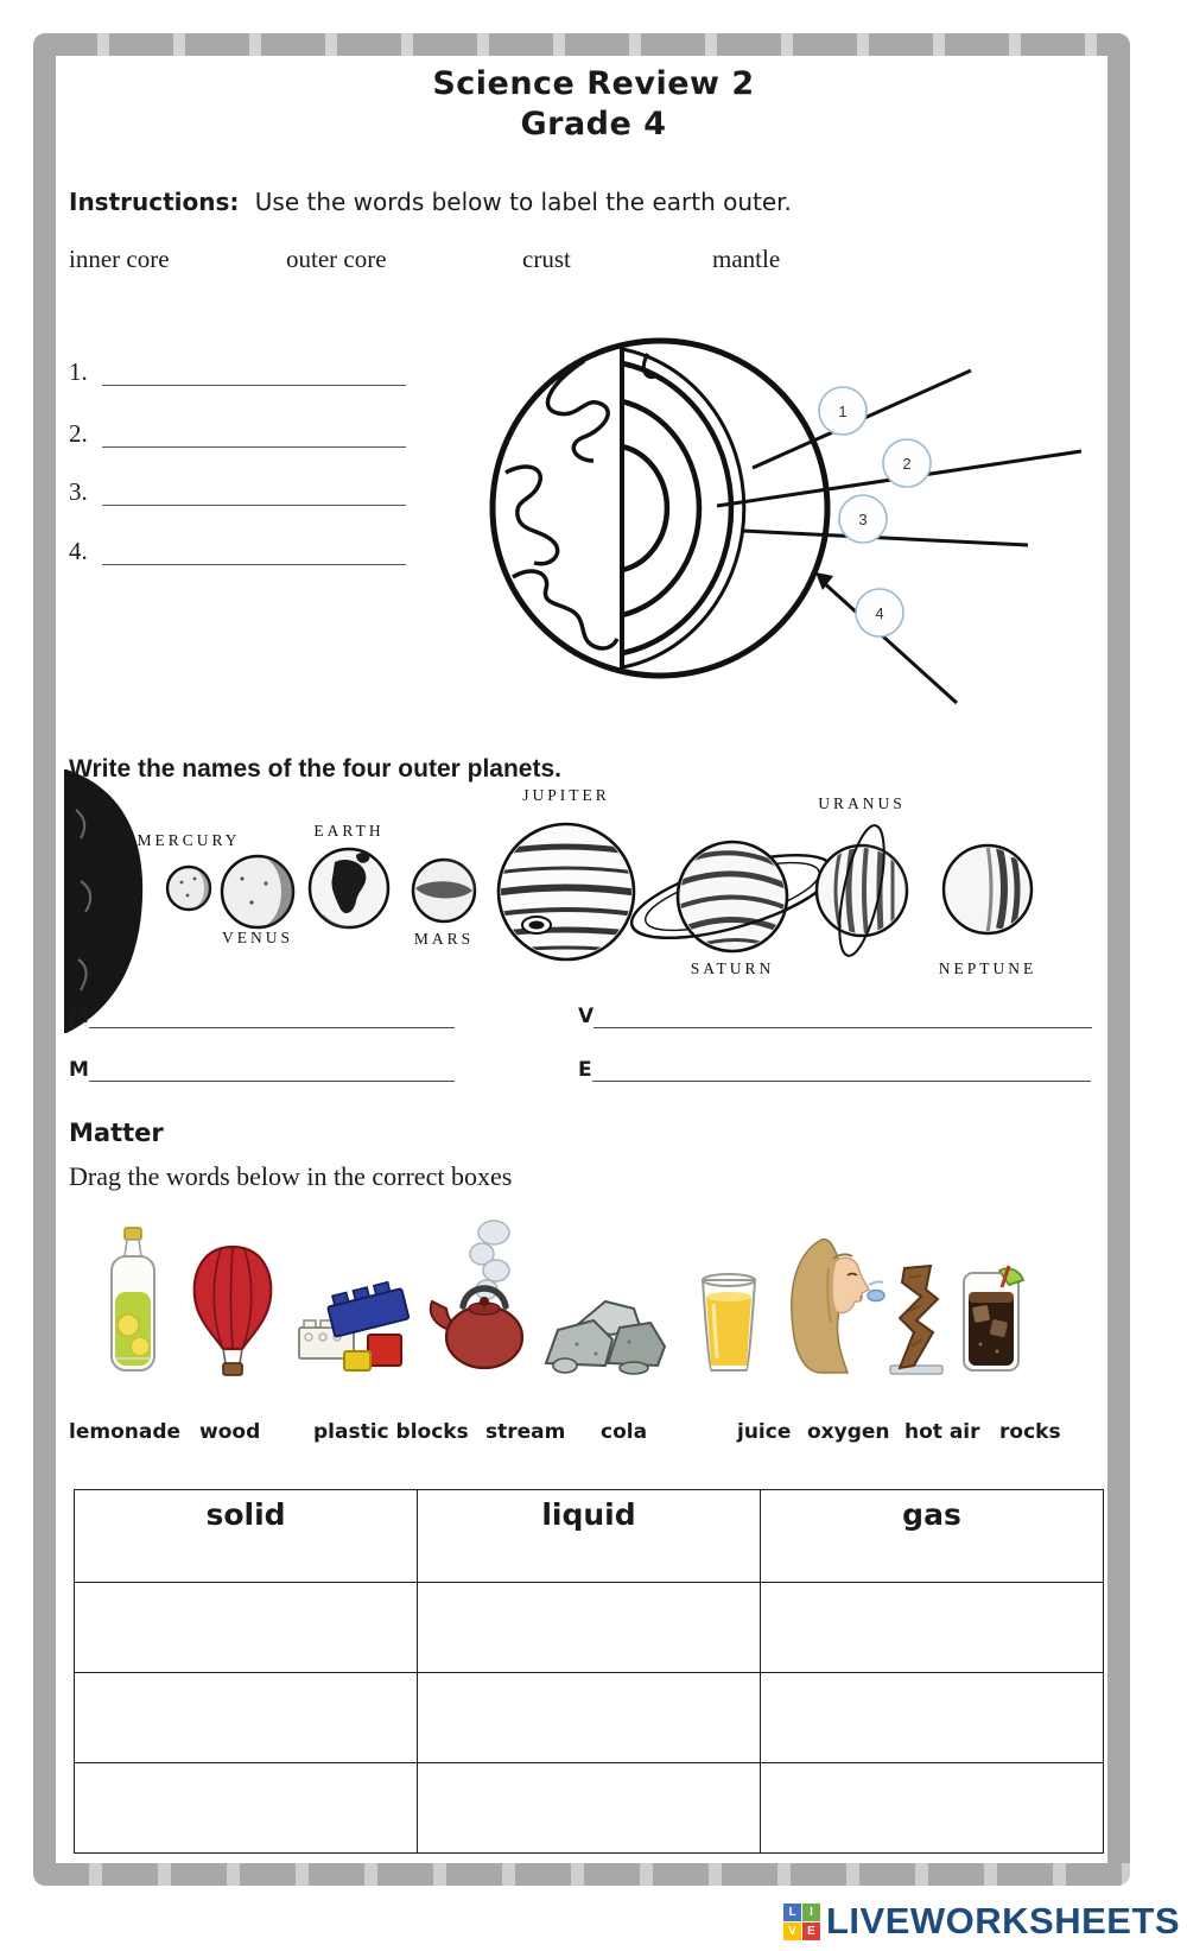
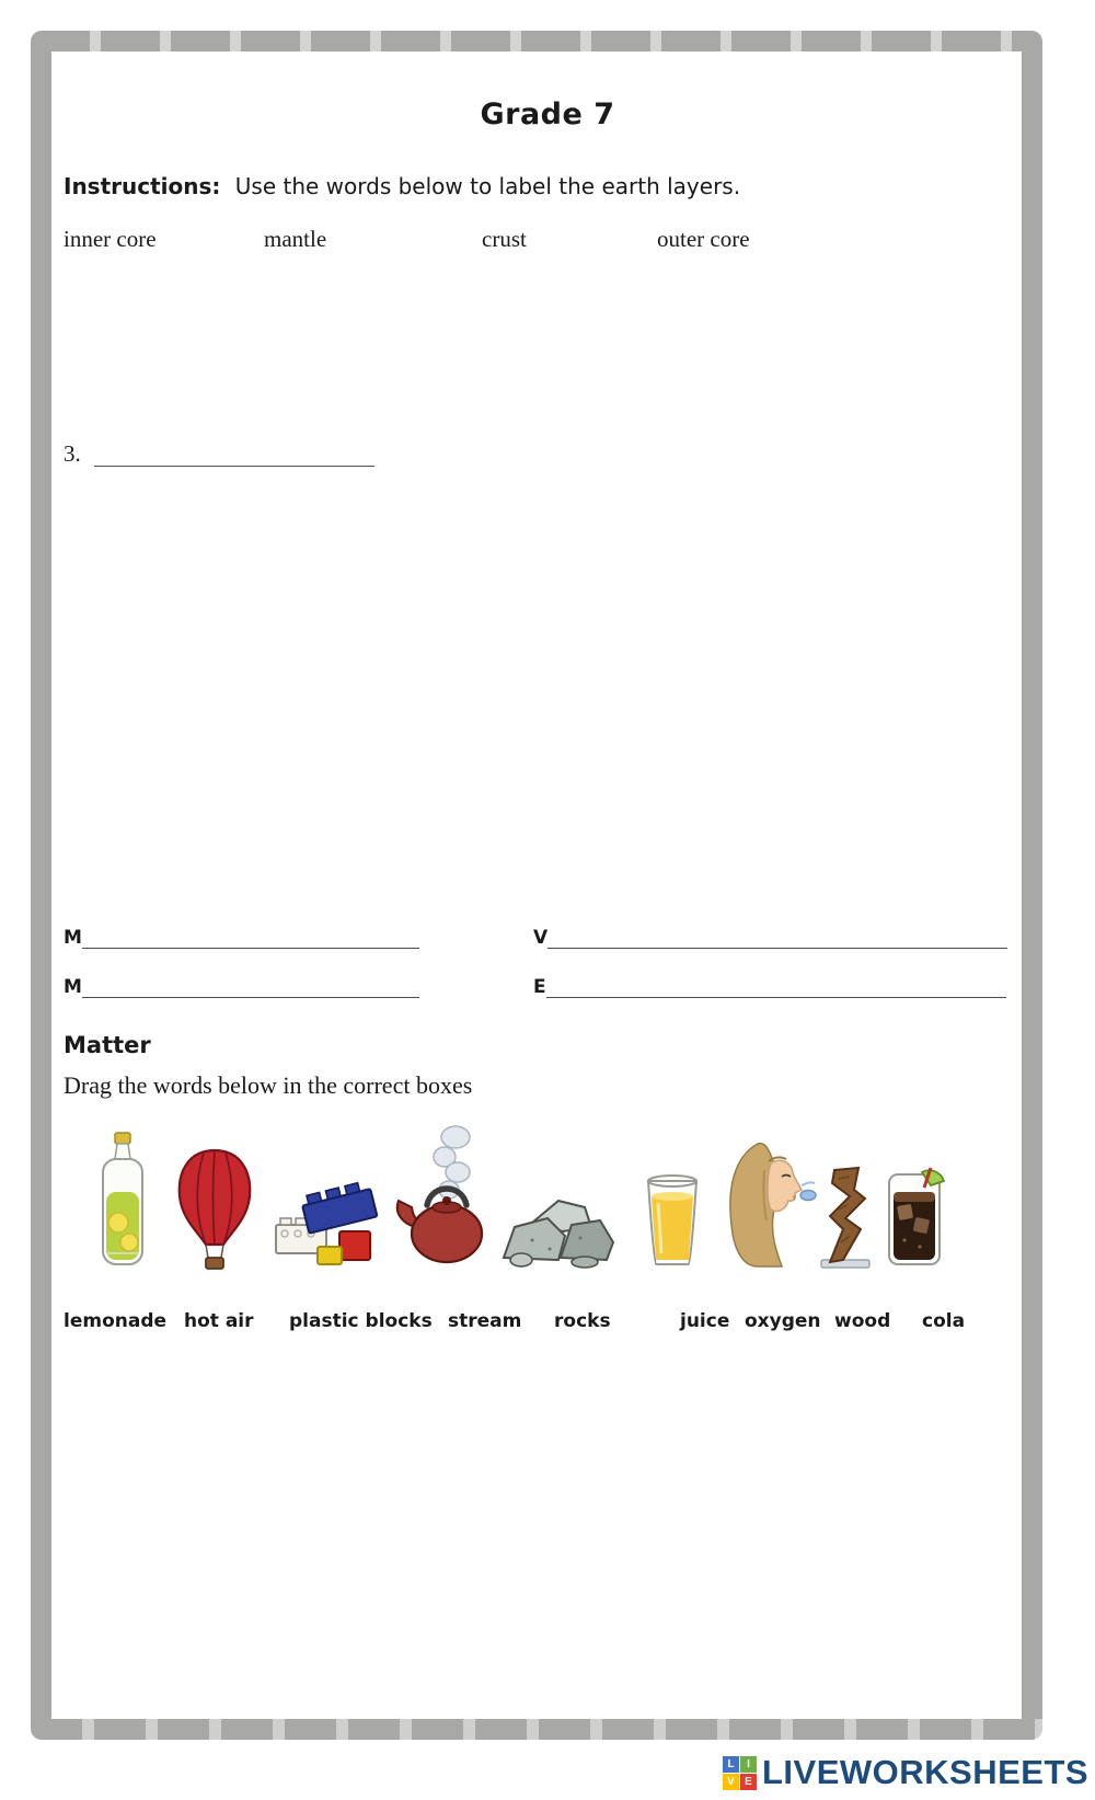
- Science Review 2
- Grade 4
+ Grade 7
- Instructions: Use the words below to label the earth outer.
+ Instructions: Use the words below to label the earth layers.
  inner core
- outer core
+ mantle
  crust
- mantle
+ outer core
- 1.
- 2.
  3.
- 4.
- 1
- 2
- 3
- 4
- Write the names of the four outer planets.
- MERCURY
- VENUS
- EARTH
- MARS
- JUPITER
- SATURN
- URANUS
- NEPTUNE
  M
  V
  M
  E
  Matter
  Drag the words below in the correct boxes
  lemonade
- wood
+ hot air
  plastic blocks
  stream
- cola
+ rocks
  juice
  oxygen
- hot air
+ wood
- rocks
+ cola
- solid	liquid	gas
  L
  I
  V
  E
  LIVEWORKSHEETS
